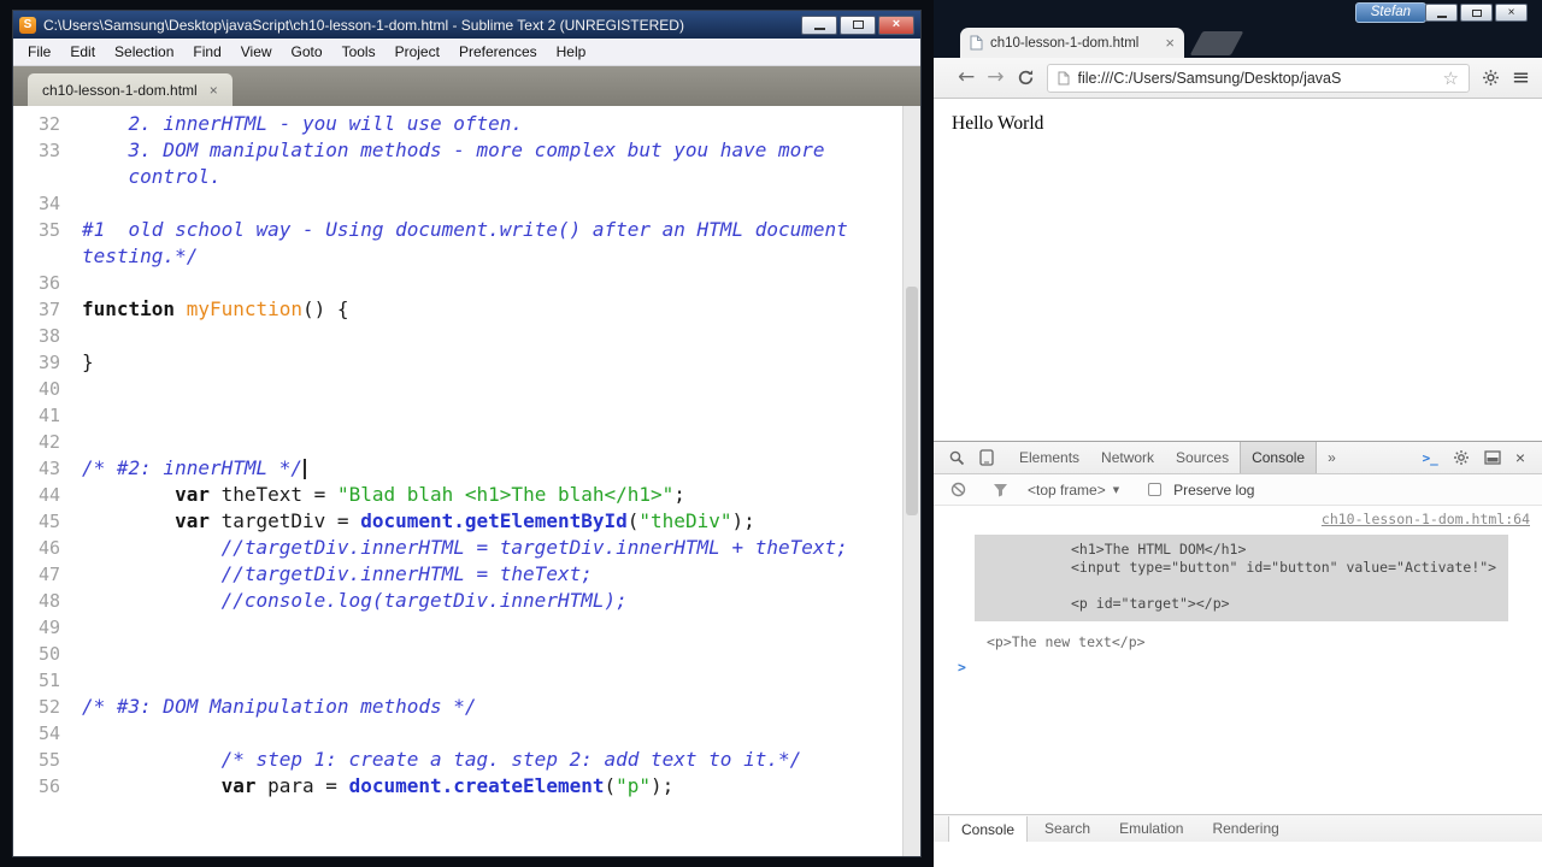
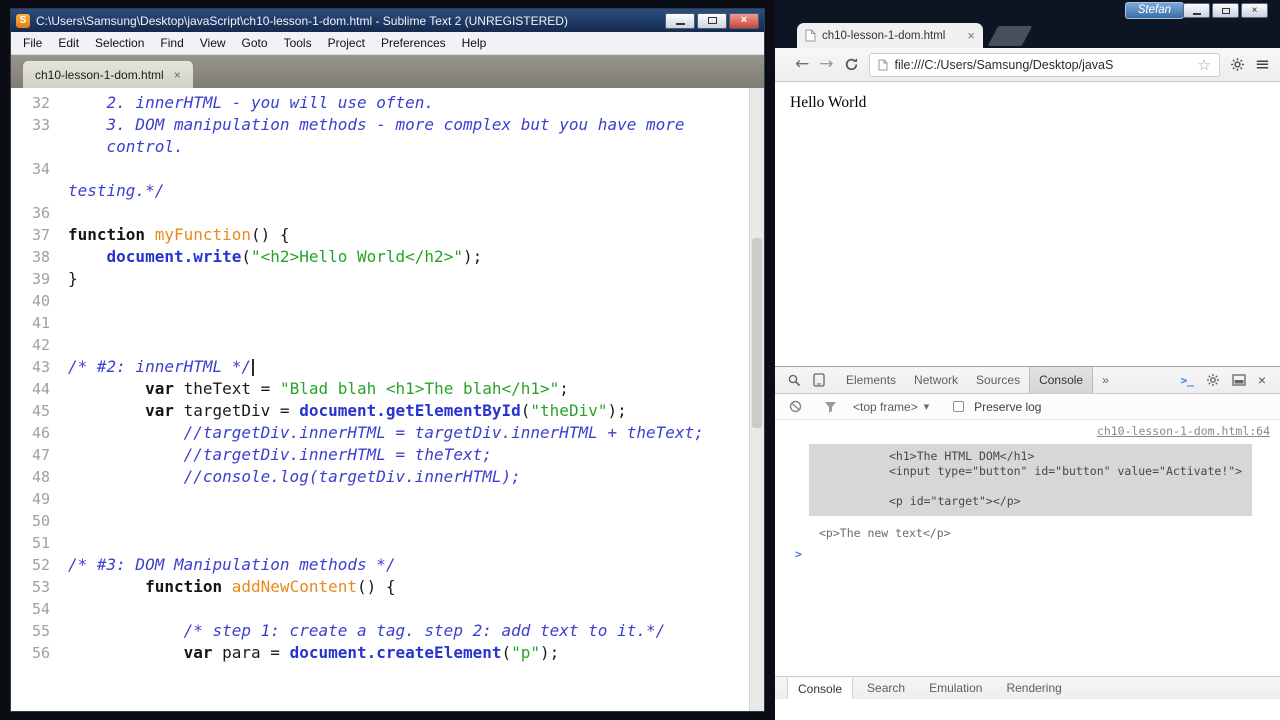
  S
  C:\Users\Samsung\Desktop\javaScript\ch10-lesson-1-dom.html - Sublime Text 2 (UNREGISTERED)
  ×
  File
  Edit
  Selection
  Find
  View
  Goto
  Tools
  Project
  Preferences
  Help
  ch10-lesson-1-dom.html
  ×
  32
  2. innerHTML - you will use often.
  33
  3. DOM manipulation methods - more complex but you have more
  control.
  34
- 35
- #1 old school way - Using document.write() after an HTML document
  testing.*/
  36
  37
  function myFunction() {
  38
+ document.write("<h2>Hello World</h2>");
  39
  }
  40
  41
  42
  43
  /* #2: innerHTML */
  44
  var theText = "Blad blah <h1>The blah</h1>";
  45
  var targetDiv = document.getElementById("theDiv");
  46
  //targetDiv.innerHTML = targetDiv.innerHTML + theText;
  47
  //targetDiv.innerHTML = theText;
  48
  //console.log(targetDiv.innerHTML);
  49
  50
  51
  52
  /* #3: DOM Manipulation methods */
+ 53
+ function addNewContent() {
  54
  55
  /* step 1: create a tag. step 2: add text to it.*/
  56
  var para = document.createElement("p");
  Stefan
  ×
  ch10-lesson-1-dom.html
  ×
  ←
  →
  file:///C:/Users/Samsung/Desktop/javaS
  ☆
  ≡
  Hello World
  Elements
  Network
  Sources
  Console
  »
  >_
  ×
  <top frame>
  ▼
  Preserve log
  ch10-lesson-1-dom.html:64
  <h1>The HTML DOM</h1>
  <input type="button" id="button" value="Activate!">
  <p id="target"></p>
  <p>The new text</p>
  >
  Console
  Search
  Emulation
  Rendering
